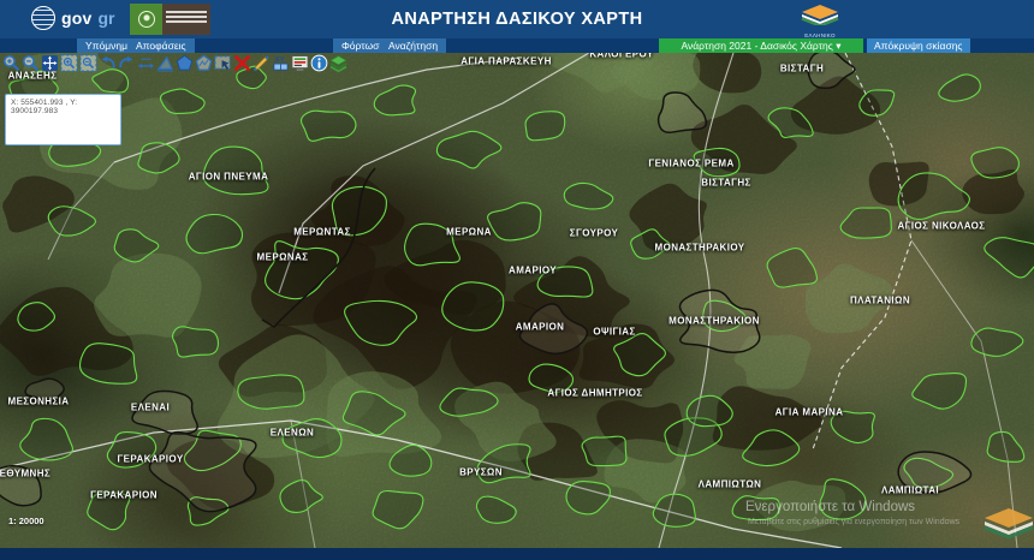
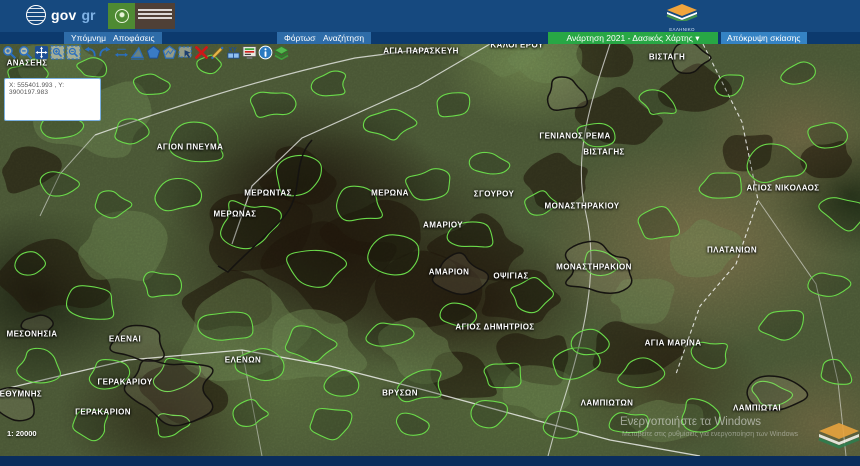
  gov
  gr
- ΑΝΑΡΤΗΣΗ ΔΑΣΙΚΟΥ ΧΑΡΤΗ
  Υπόμνημ
  Αποφάσεις
  Φόρτωσ
  Αναζήτηση
  Ανάρτηση 2021 - Δασικός Χάρτης ▾
  Απόκρυψη σκίασης
  ΑΝΑΣΕΗΣ
  ΚΑΛΟΓΕΡΟΥ
  ΑΓΙΑ ΠΑΡΑΣΚΕΥΗ
  ΒΙΣΤΑΓΗ
  ΓΕΝΙΑΝΟΣ ΡΕΜΑ
  ΒΙΣΤΑΓΗΣ
  ΑΓΙΟΝ ΠΝΕΥΜΑ
  ΜΕΡΩΝΤΑΣ
  ΜΕΡΩΝΑ
  ΣΓΟΥΡΟΥ
  ΑΓΙΟΣ ΝΙΚΟΛΑΟΣ
  ΜΟΝΑΣΤΗΡΑΚΙΟΥ
  ΜΕΡΩΝΑΣ
  ΑΜΑΡΙΟΥ
  ΠΛΑΤΑΝΙΩΝ
  ΜΟΝΑΣΤΗΡΑΚΙΟΝ
  ΑΜΑΡΙΟΝ
  ΟΨΙΓΙΑΣ
  ΑΓΙΟΣ ΔΗΜΗΤΡΙΟΣ
  ΜΕΣΟΝΗΣΙΑ
  ΕΛΕΝΑΙ
  ΑΓΙΑ ΜΑΡΙΝΑ
  ΕΛΕΝΩΝ
  ΓΕΡΑΚΑΡΙΟΥ
  ΒΡΥΣΩΝ
  ΕΘΥΜΝΗΣ
  ΛΑΜΠΙΩΤΩΝ
  ΛΑΜΠΙΩΤΑΙ
  ΓΕΡΑΚΑΡΙΟΝ
  1: 20000
  Ενεργοποιήστε τα Windows
